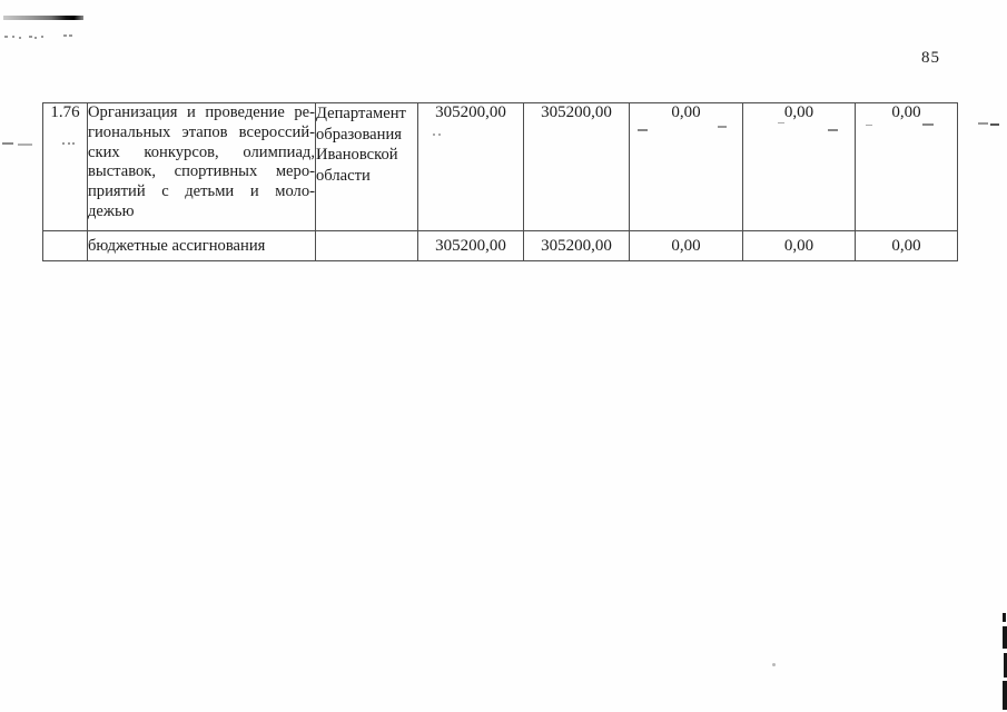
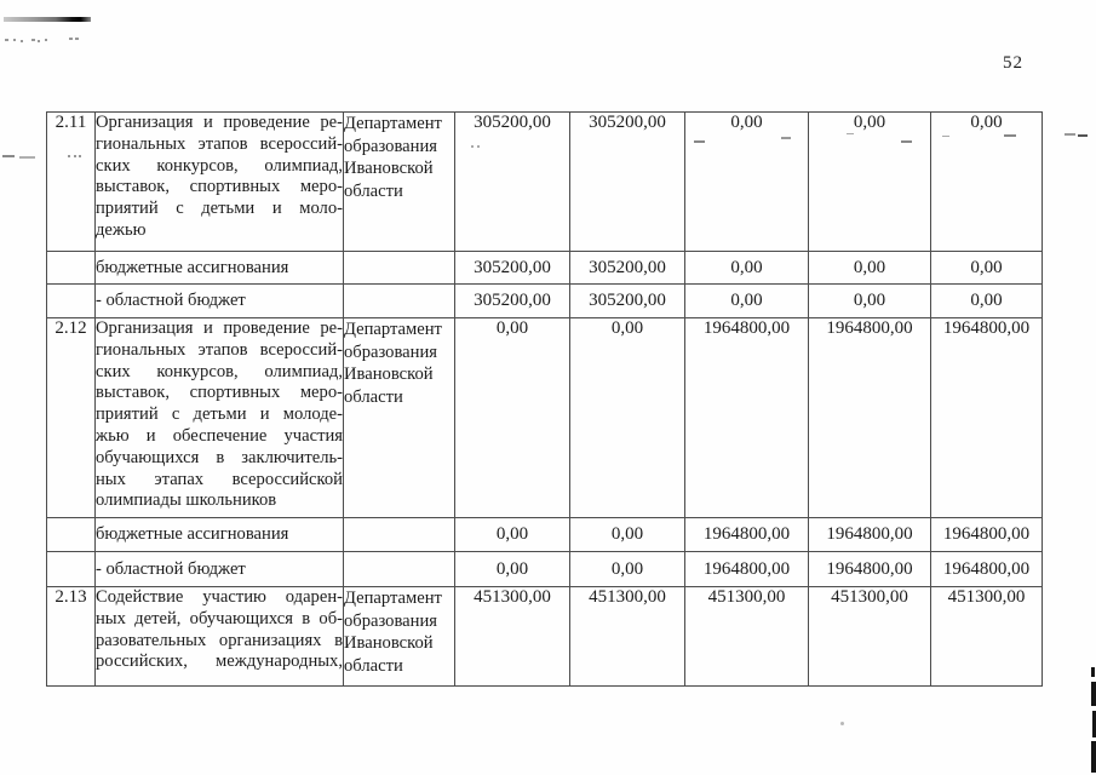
- 85
+ 52
- 1.76	Организация и проведение ре-гиональных этапов всероссий-ских конкурсов, олимпиад,выставок, спортивных меро-приятий с детьми и моло-дежью	ДепартаментобразованияИвановскойобласти	305200,00	305200,00	0,00	0,00	0,00
+ 2.11	Организация и проведение ре-гиональных этапов всероссий-ских конкурсов, олимпиад,выставок, спортивных меро-приятий с детьми и моло-дежью	ДепартаментобразованияИвановскойобласти	305200,00	305200,00	0,00	0,00	0,00
  	бюджетные ассигнования		305200,00	305200,00	0,00	0,00	0,00
+ 	- областной бюджет		305200,00	305200,00	0,00	0,00	0,00
+ 2.12	Организация и проведение ре-гиональных этапов всероссий-ских конкурсов, олимпиад,выставок, спортивных меро-приятий с детьми и молоде-жью и обеспечение участияобучающихся в заключитель-ных этапах всероссийскойолимпиады школьников	ДепартаментобразованияИвановскойобласти	0,00	0,00	1964800,00	1964800,00	1964800,00
+ 	бюджетные ассигнования		0,00	0,00	1964800,00	1964800,00	1964800,00
+ 	- областной бюджет		0,00	0,00	1964800,00	1964800,00	1964800,00
+ 2.13	Содействие участию одарен-ных детей, обучающихся в об-разовательных организациях вроссийских, международных,	ДепартаментобразованияИвановскойобласти	451300,00	451300,00	451300,00	451300,00	451300,00
